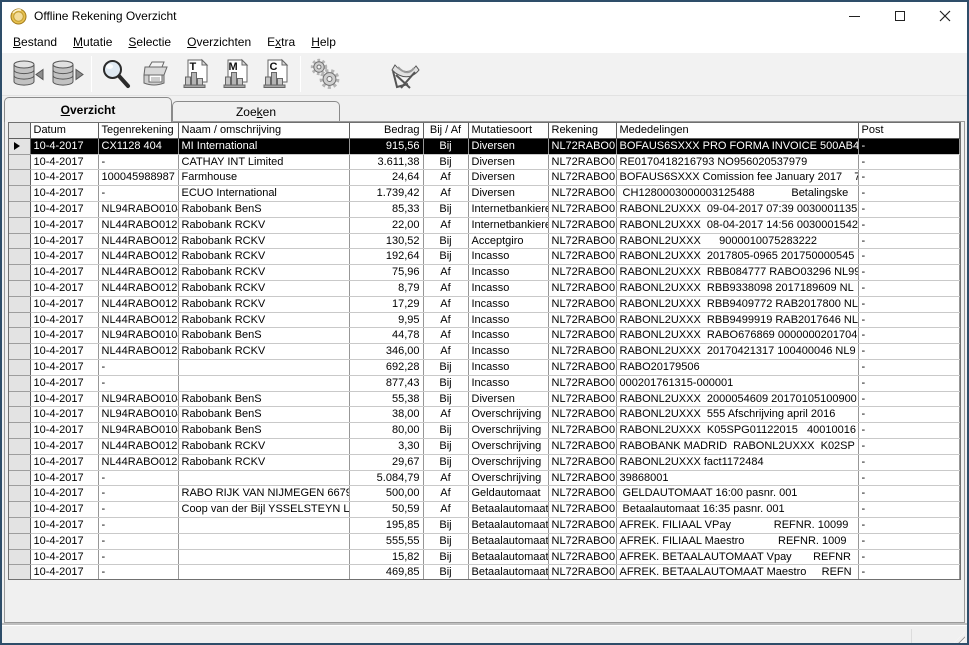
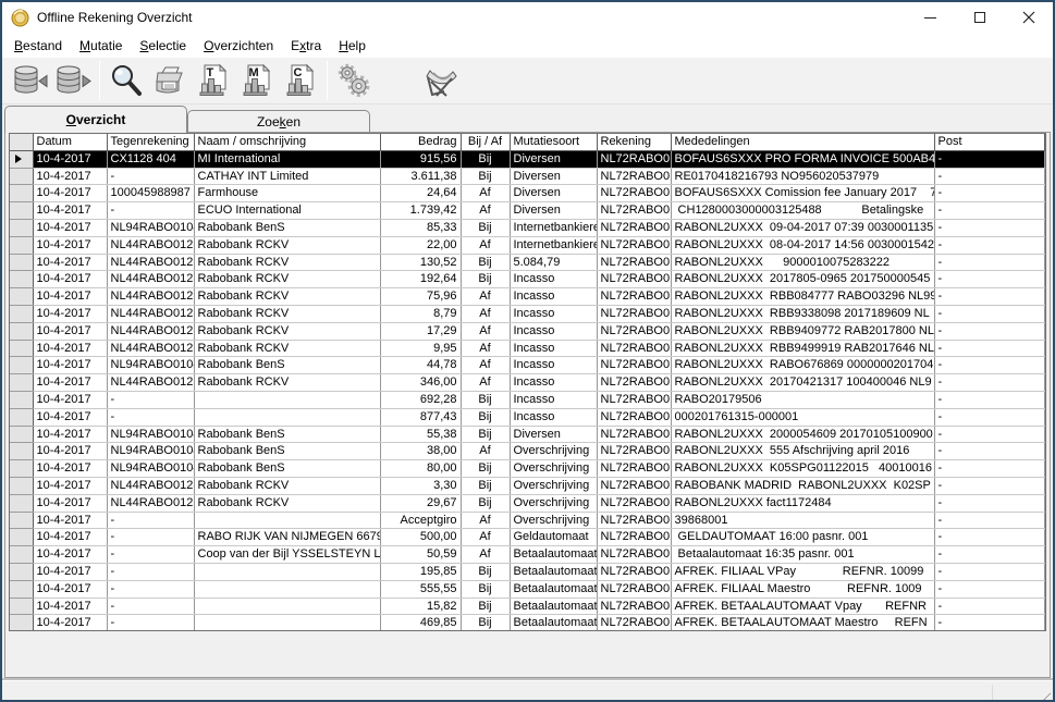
  Offline Rekening Overzicht
  Bestand
  Mutatie
  Selectie
  Overzichten
  Extra
  Help
  T
  M
  C
  Overzicht
  Zoeken
  	Datum	Tegenrekening	Naam / omschrijving	Bedrag	Bij / Af	Mutatiesoort	Rekening	Mededelingen	Post
  	10-4-2017	CX1128 404	MI International	915,56	Bij	Diversen	NL72RABO0	BOFAUS6SXXX PRO FORMA INVOICE 500AB4	-
  	10-4-2017	-	CATHAY INT Limited	3.611,38	Bij	Diversen	NL72RABO0	RE0170418216793 NO956020537979	-
  	10-4-2017	100045988987	Farmhouse	24,64	Af	Diversen	NL72RABO0	BOFAUS6SXXX Comission fee January 2017 7	-
  	10-4-2017	-	ECUO International	1.739,42	Af	Diversen	NL72RABO0	CH1280003000003125488 Betalingske	-
  	10-4-2017	NL94RABO010	Rabobank BenS	85,33	Bij	Internetbankier	NL72RABO0	RABONL2UXXX 09-04-2017 07:39 0030001135	-
  	10-4-2017	NL44RABO012	Rabobank RCKV	22,00	Af	Internetbankier	NL72RABO0	RABONL2UXXX 08-04-2017 14:56 0030001542	-
- 	10-4-2017	NL44RABO012	Rabobank RCKV	130,52	Bij	Acceptgiro	NL72RABO0	RABONL2UXXX 9000010075283222	-
+ 	10-4-2017	NL44RABO012	Rabobank RCKV	130,52	Bij	5.084,79	NL72RABO0	RABONL2UXXX 9000010075283222	-
  	10-4-2017	NL44RABO012	Rabobank RCKV	192,64	Bij	Incasso	NL72RABO0	RABONL2UXXX 2017805-0965 201750000545	-
  	10-4-2017	NL44RABO012	Rabobank RCKV	75,96	Af	Incasso	NL72RABO0	RABONL2UXXX RBB084777 RABO03296 NL99	-
  	10-4-2017	NL44RABO012	Rabobank RCKV	8,79	Af	Incasso	NL72RABO0	RABONL2UXXX RBB9338098 2017189609 NL	-
  	10-4-2017	NL44RABO012	Rabobank RCKV	17,29	Af	Incasso	NL72RABO0	RABONL2UXXX RBB9409772 RAB2017800 NL	-
  	10-4-2017	NL44RABO012	Rabobank RCKV	9,95	Af	Incasso	NL72RABO0	RABONL2UXXX RBB9499919 RAB2017646 NL	-
  	10-4-2017	NL94RABO010	Rabobank BenS	44,78	Af	Incasso	NL72RABO0	RABONL2UXXX RABO676869 0000000201704	-
  	10-4-2017	NL44RABO012	Rabobank RCKV	346,00	Af	Incasso	NL72RABO0	RABONL2UXXX 20170421317 100400046 NL9	-
  	10-4-2017	-		692,28	Bij	Incasso	NL72RABO0	RABO20179506	-
  	10-4-2017	-		877,43	Bij	Incasso	NL72RABO0	000201761315-000001	-
  	10-4-2017	NL94RABO010	Rabobank BenS	55,38	Bij	Diversen	NL72RABO0	RABONL2UXXX 2000054609 20170105100900	-
  	10-4-2017	NL94RABO010	Rabobank BenS	38,00	Af	Overschrijving	NL72RABO0	RABONL2UXXX 555 Afschrijving april 2016	-
  	10-4-2017	NL94RABO010	Rabobank BenS	80,00	Bij	Overschrijving	NL72RABO0	RABONL2UXXX K05SPG01122015 40010016	-
  	10-4-2017	NL44RABO012	Rabobank RCKV	3,30	Bij	Overschrijving	NL72RABO0	RABOBANK MADRID RABONL2UXXX K02SP	-
  	10-4-2017	NL44RABO012	Rabobank RCKV	29,67	Bij	Overschrijving	NL72RABO0	RABONL2UXXX fact1172484	-
- 	10-4-2017	-		5.084,79	Af	Overschrijving	NL72RABO0	39868001	-
+ 	10-4-2017	-		Acceptgiro	Af	Overschrijving	NL72RABO0	39868001	-
  	10-4-2017	-	RABO RIJK VAN NIJMEGEN 667	500,00	Af	Geldautomaat	NL72RABO0	GELDAUTOMAAT 16:00 pasnr. 001	-
  	10-4-2017	-	Coop van der Bijl YSSELSTEYN L	50,59	Af	Betaalautomaat	NL72RABO0	Betaalautomaat 16:35 pasnr. 001	-
  	10-4-2017	-		195,85	Bij	Betaalautomaat	NL72RABO0	AFREK. FILIAAL VPay REFNR. 10099	-
  	10-4-2017	-		555,55	Bij	Betaalautomaat	NL72RABO0	AFREK. FILIAAL Maestro REFNR. 1009	-
  	10-4-2017	-		15,82	Bij	Betaalautomaat	NL72RABO0	AFREK. BETAALAUTOMAAT Vpay REFNR	-
  	10-4-2017	-		469,85	Bij	Betaalautomaat	NL72RABO0	AFREK. BETAALAUTOMAAT Maestro REFN	-
